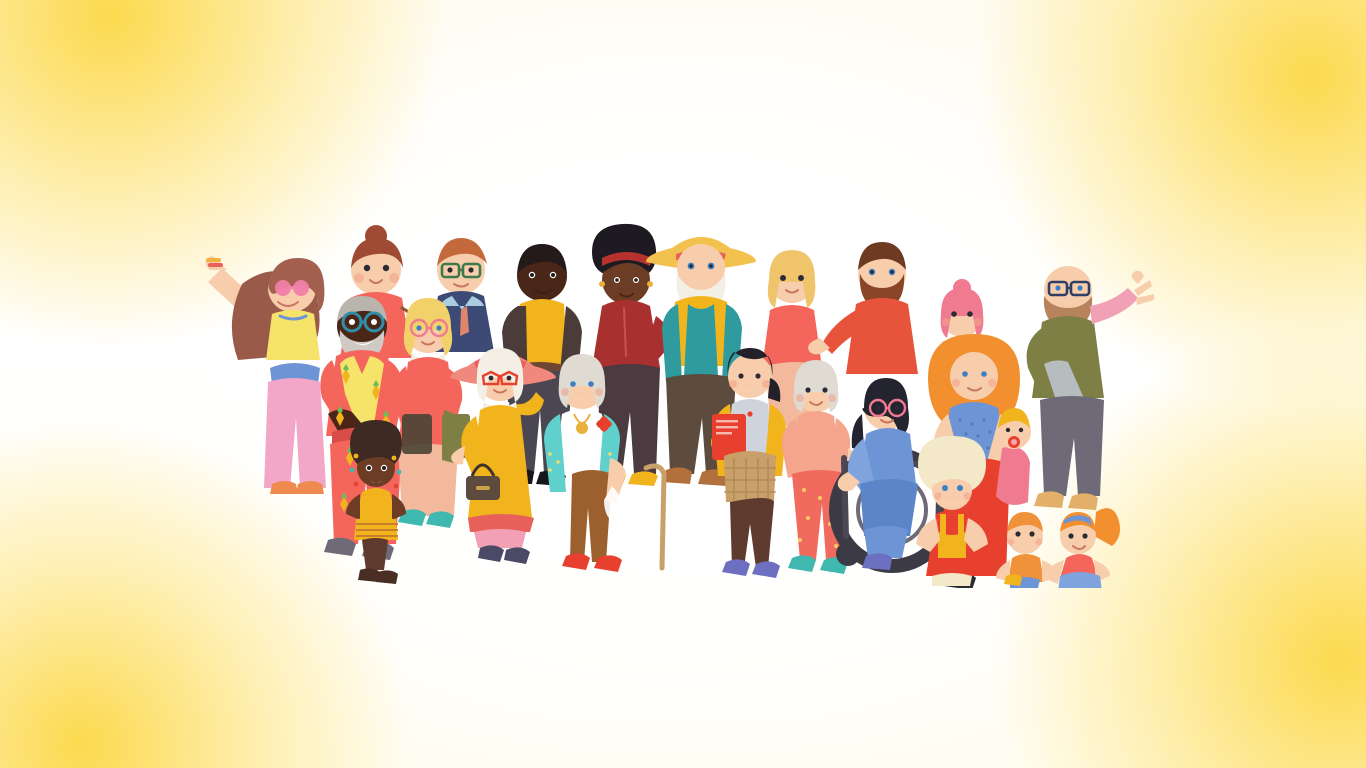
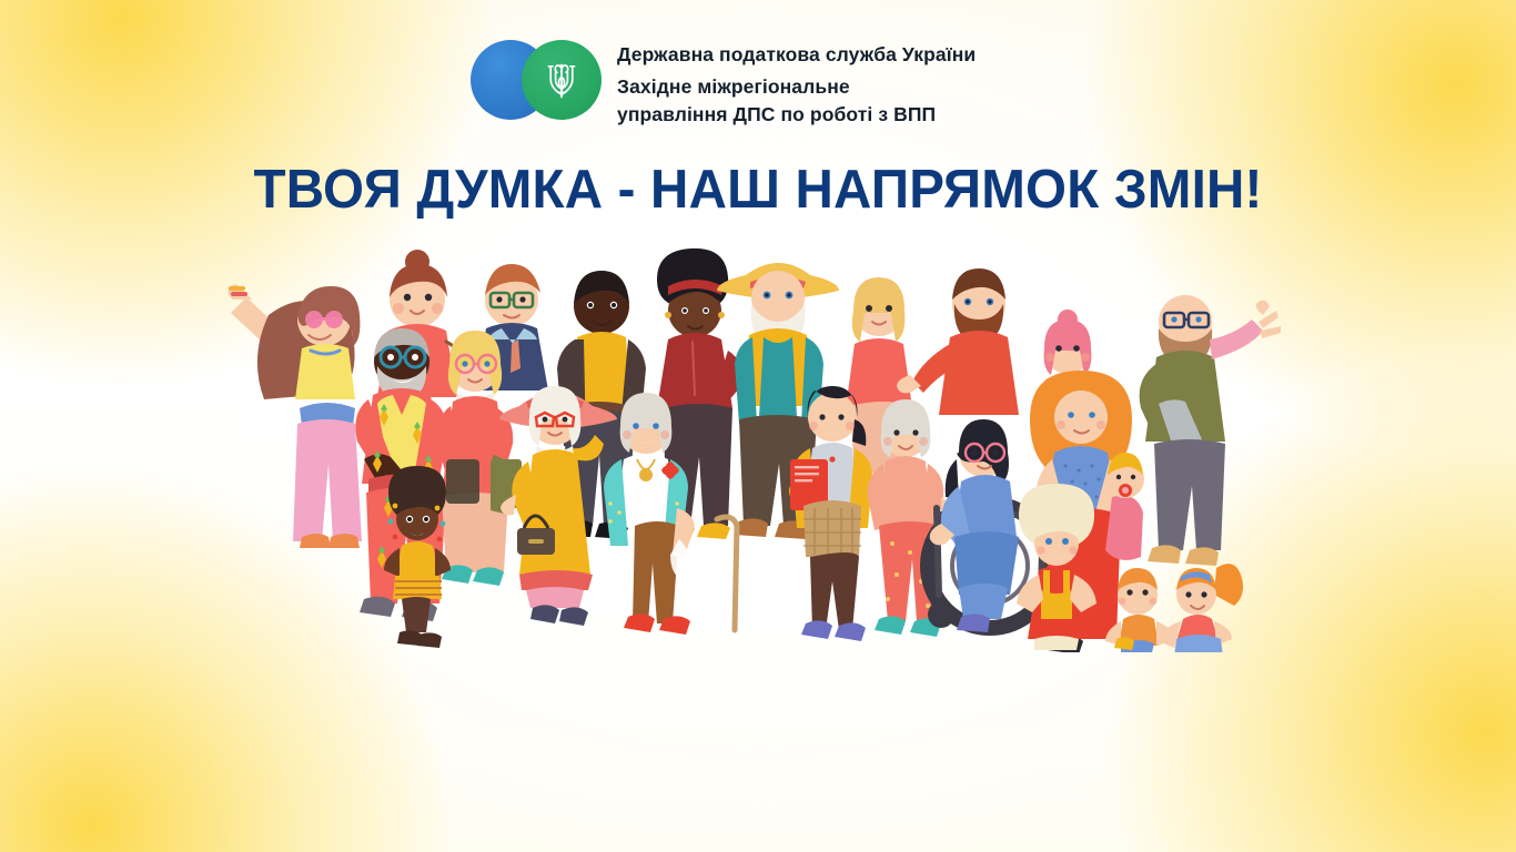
+ Державна податкова служба України
+ Західне міжрегіональне
+ управління ДПС по роботі з ВПП
+ ТВОЯ ДУМКА - НАШ НАПРЯМОК ЗМІН!
